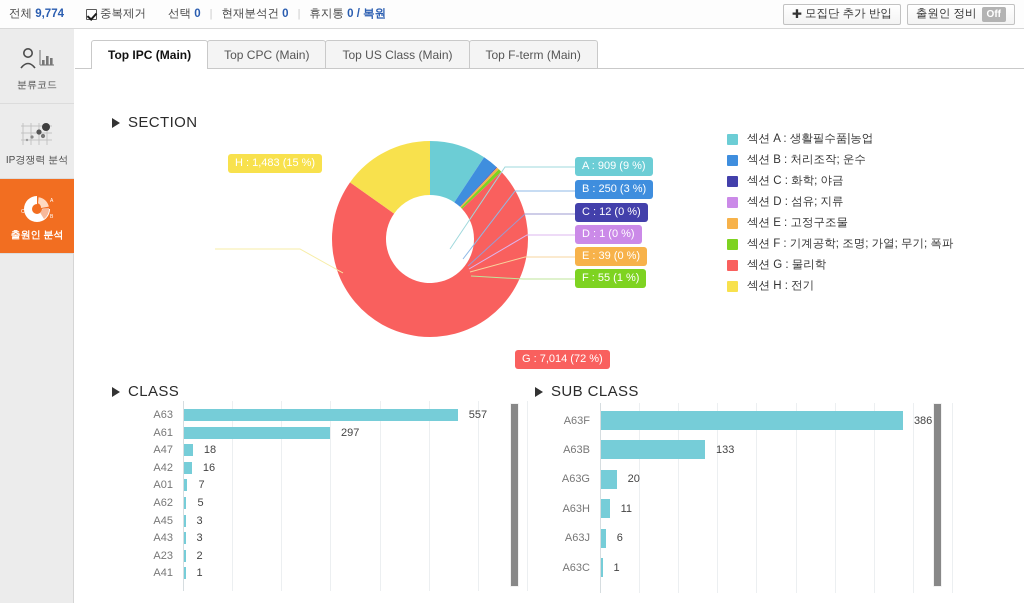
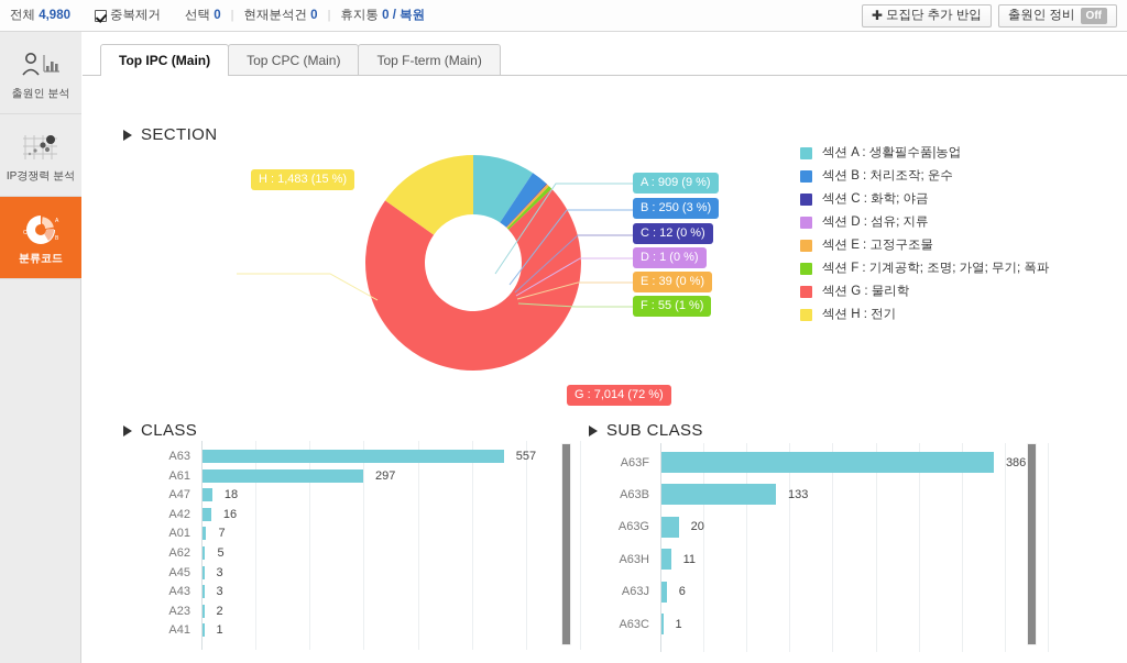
- 전체 9,774
+ 전체 4,980
  중복제거
  선택 0
  |
  현재분석건 0
  |
  휴지통 0 / 복원
  ✚
  모집단 추가 반입
  출원인 정비
  Off
- 분류코드
+ 출원인 분석
  IP경쟁력 분석
- 출원인 분석
+ 분류코드
  Top IPC (Main)
  Top CPC (Main)
- Top US Class (Main)
  Top F-term (Main)
  SECTION
  A : 909 (9 %)
  B : 250 (3 %)
  C : 12 (0 %)
  D : 1 (0 %)
  E : 39 (0 %)
  F : 55 (1 %)
  G : 7,014 (72 %)
  H : 1,483 (15 %)
  섹션 A : 생활필수품|농업
  섹션 B : 처리조작; 운수
  섹션 C : 화학; 야금
  섹션 D : 섬유; 지류
  섹션 E : 고정구조물
  섹션 F : 기계공학; 조명; 가열; 무기; 폭파
  섹션 G : 물리학
  섹션 H : 전기
  CLASS
  SUB CLASS
  A63
  557
  A61
  297
  A47
  18
  A42
  16
  A01
  7
  A62
  5
  A45
  3
  A43
  3
  A23
  2
  A41
  1
  A63F
  386
  A63B
  133
  A63G
  20
  A63H
  11
  A63J
  6
  A63C
  1
